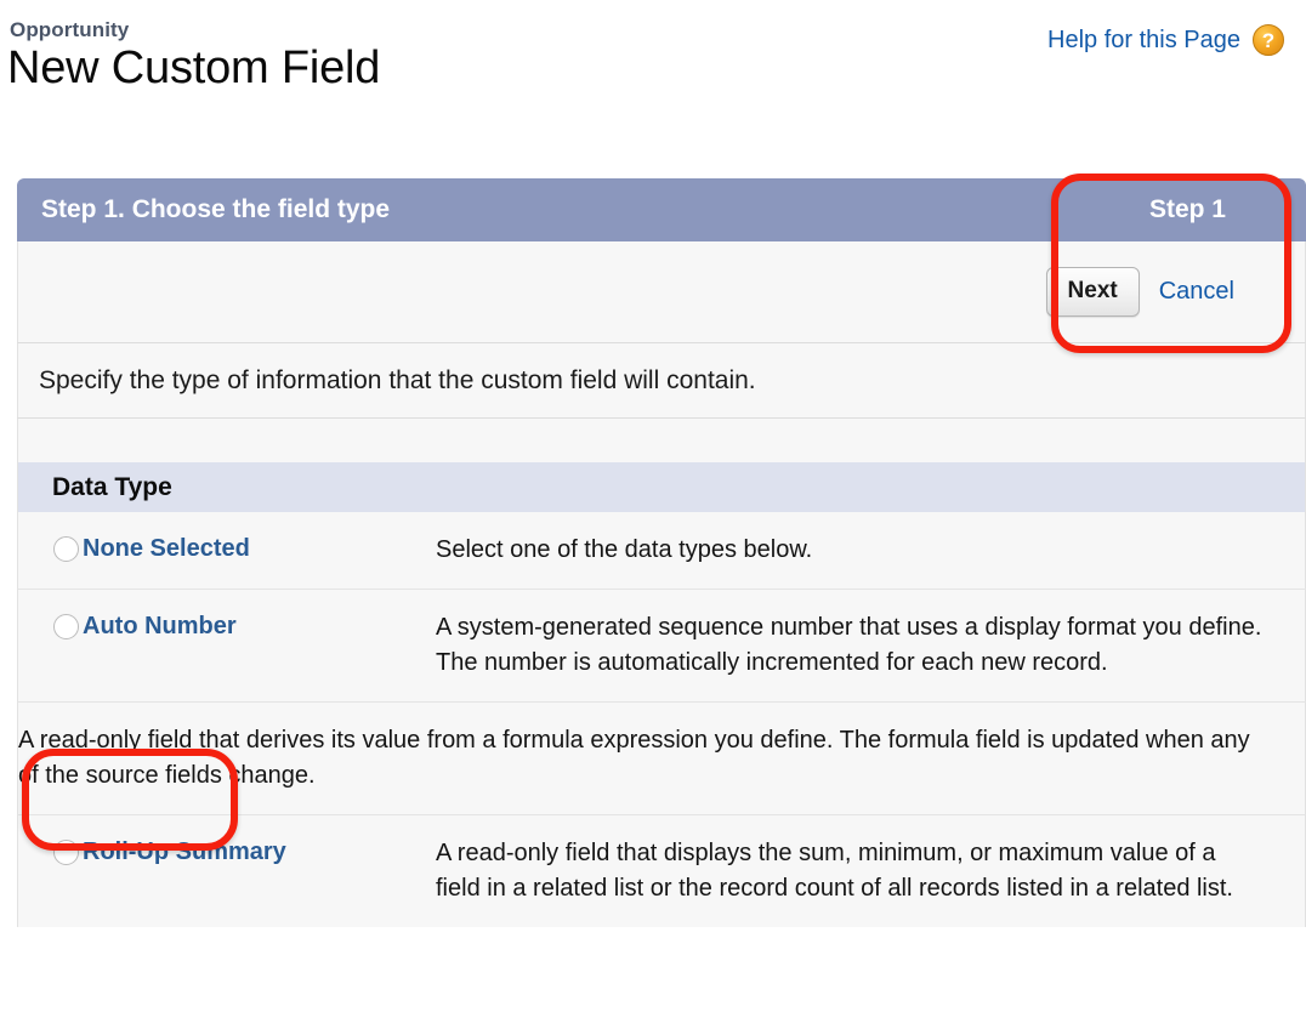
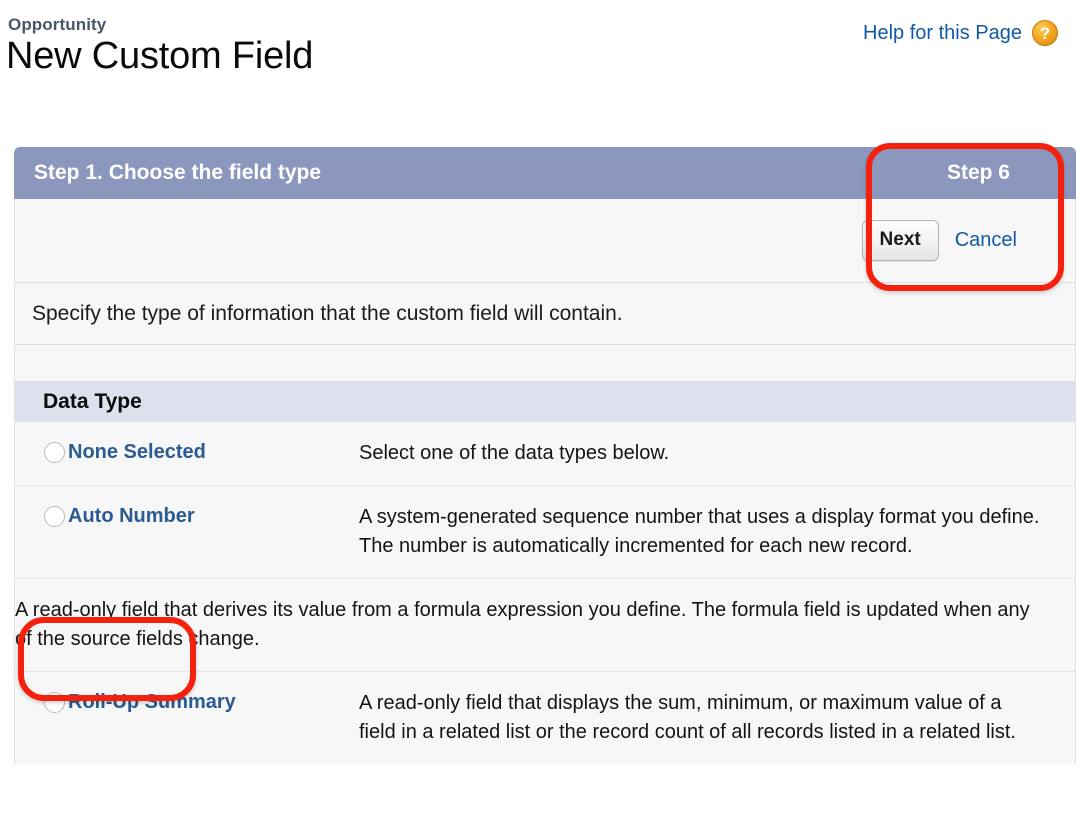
  Opportunity
  New Custom Field
  Help for this Page
  ?
  Step 1. Choose the field type
- Step 1
+ Step 6
  Next
  Cancel
  Specify the type of information that the custom field will contain.
  Data Type
  None Selected
  Select one of the data types below.
  Auto Number
  A system-generated sequence number that uses a display format you define. The number is automatically incremented for each new record.
  A read-only field that derives its value from a formula expression you define. The formula field is updated when any of the source fields change.
  Roll-Up Summary
  A read-only field that displays the sum, minimum, or maximum value of a field in a related list or the record count of all records listed in a related list.
